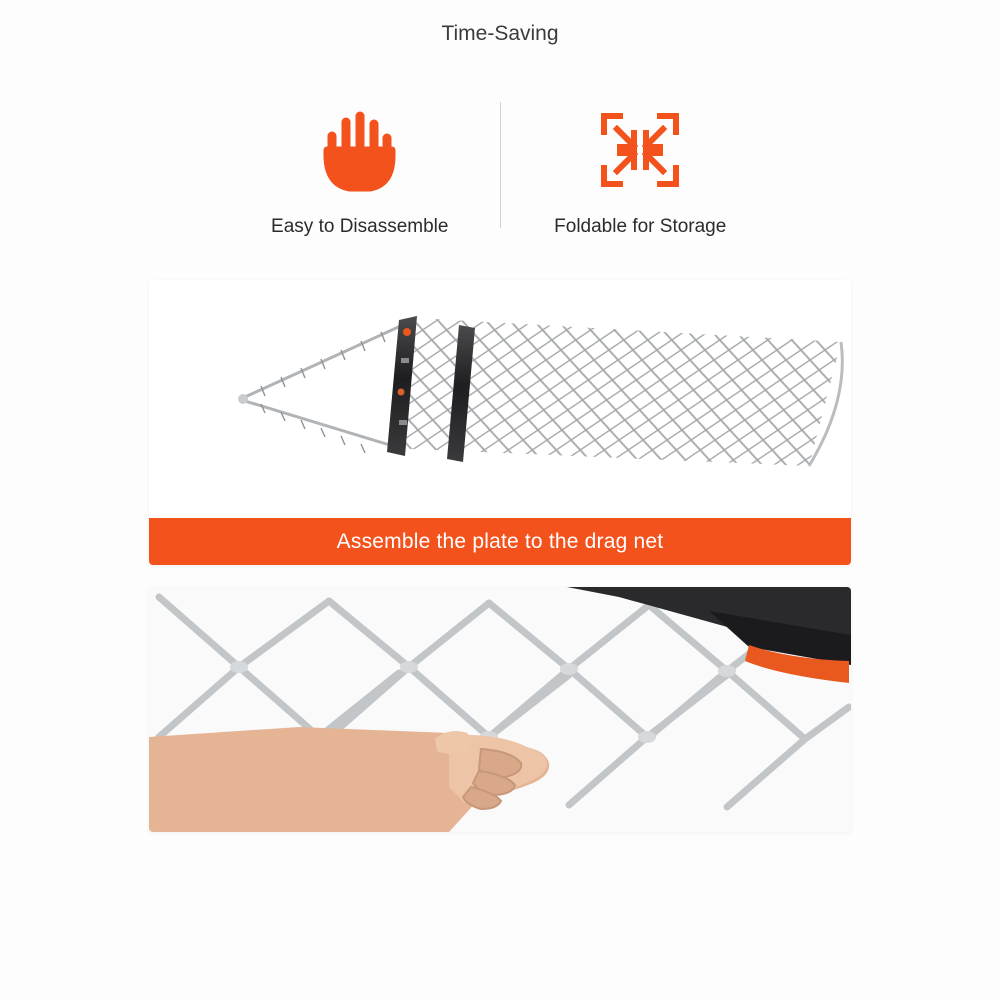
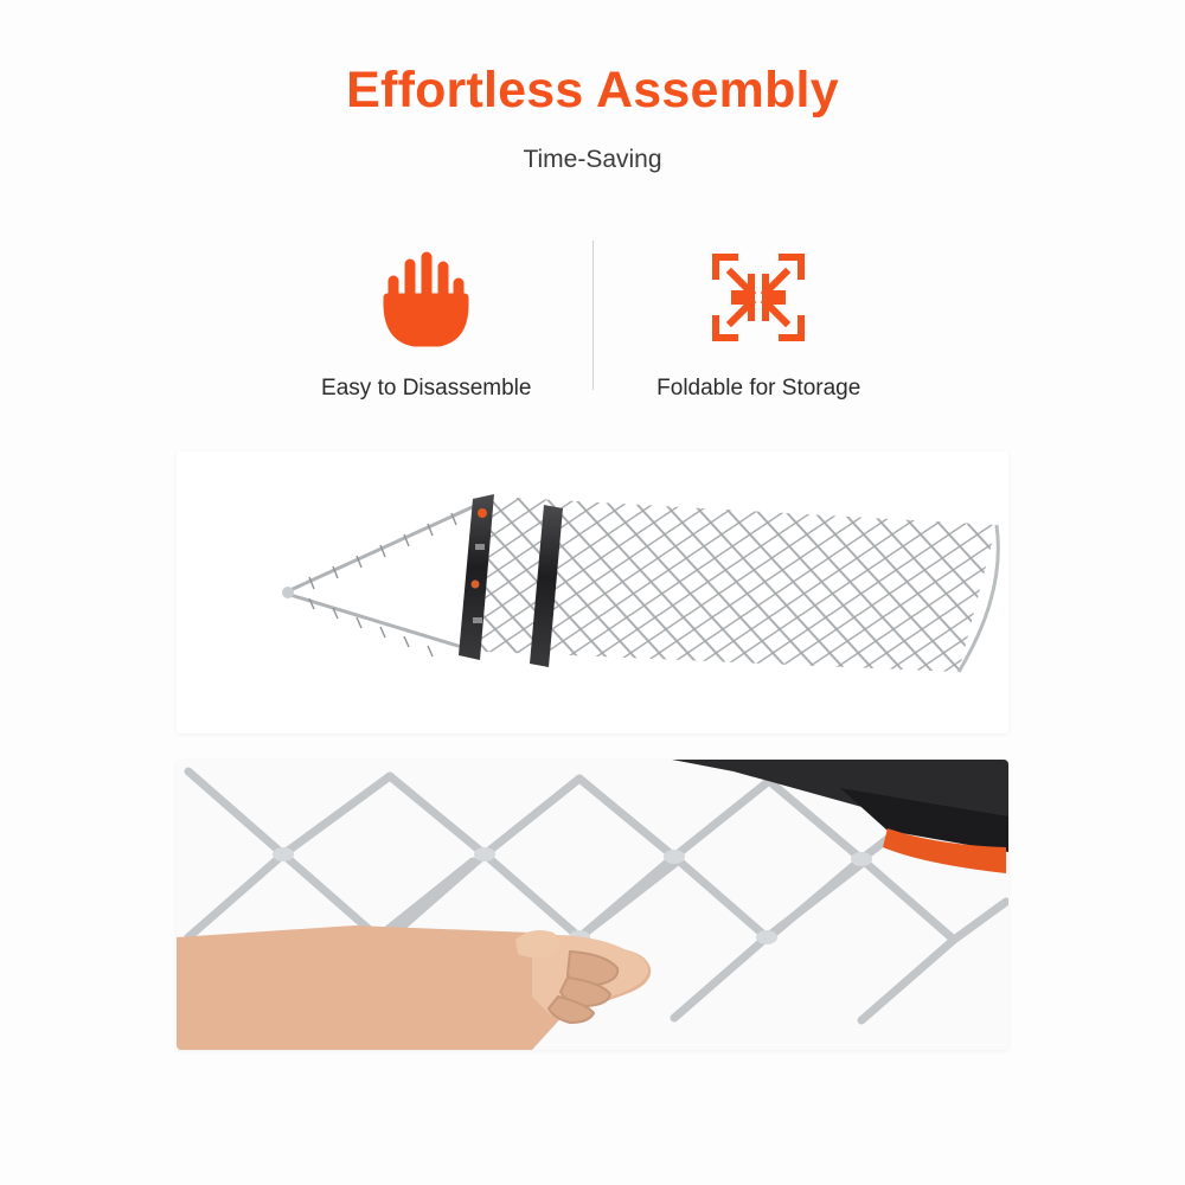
+ Effortless Assembly
  Time-Saving
  Easy to Disassemble
  Foldable for Storage
- Assemble the plate to the drag net
